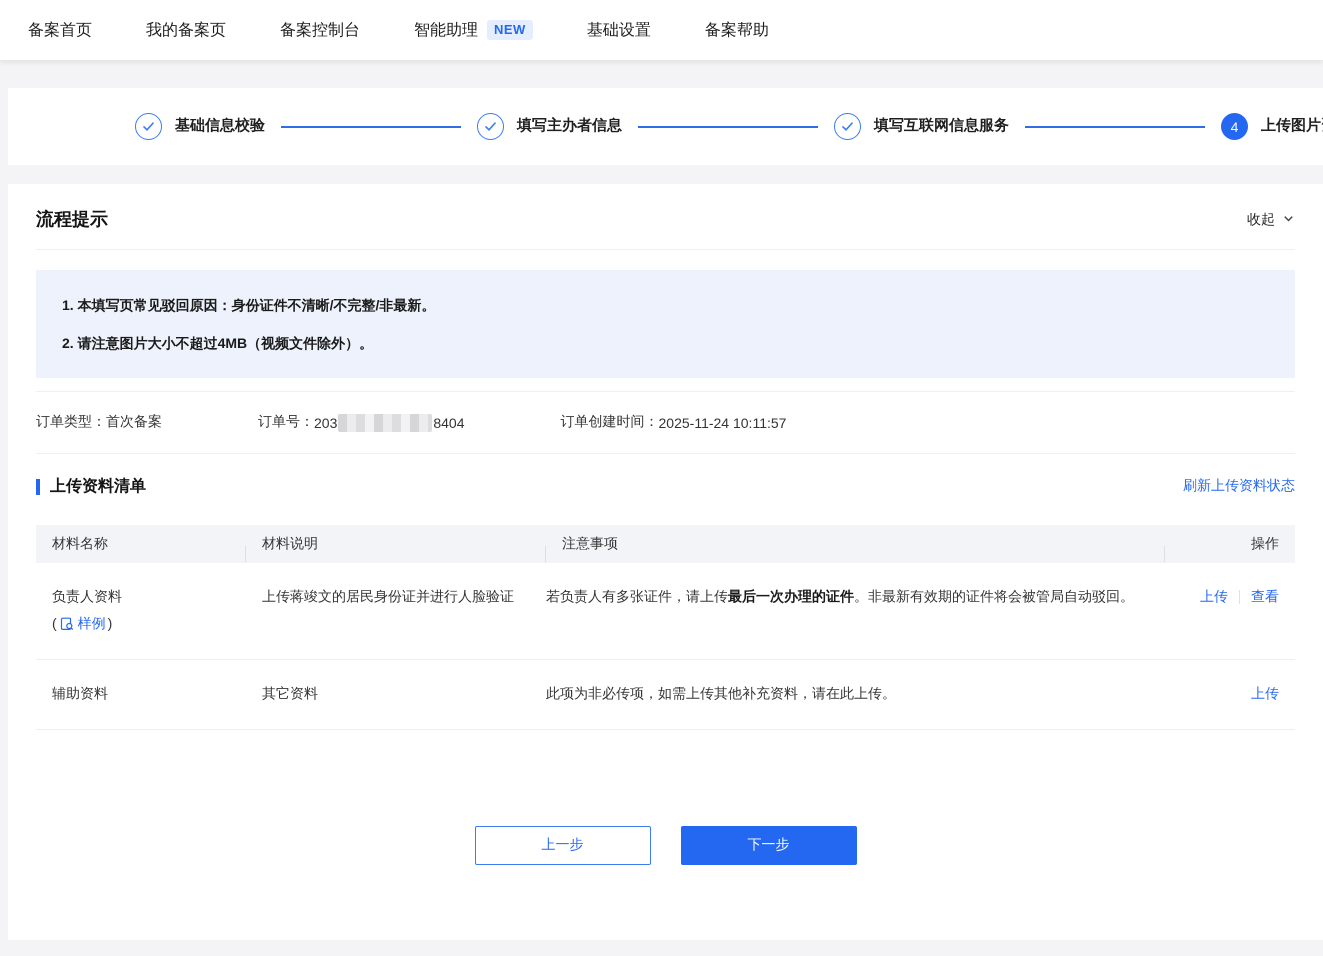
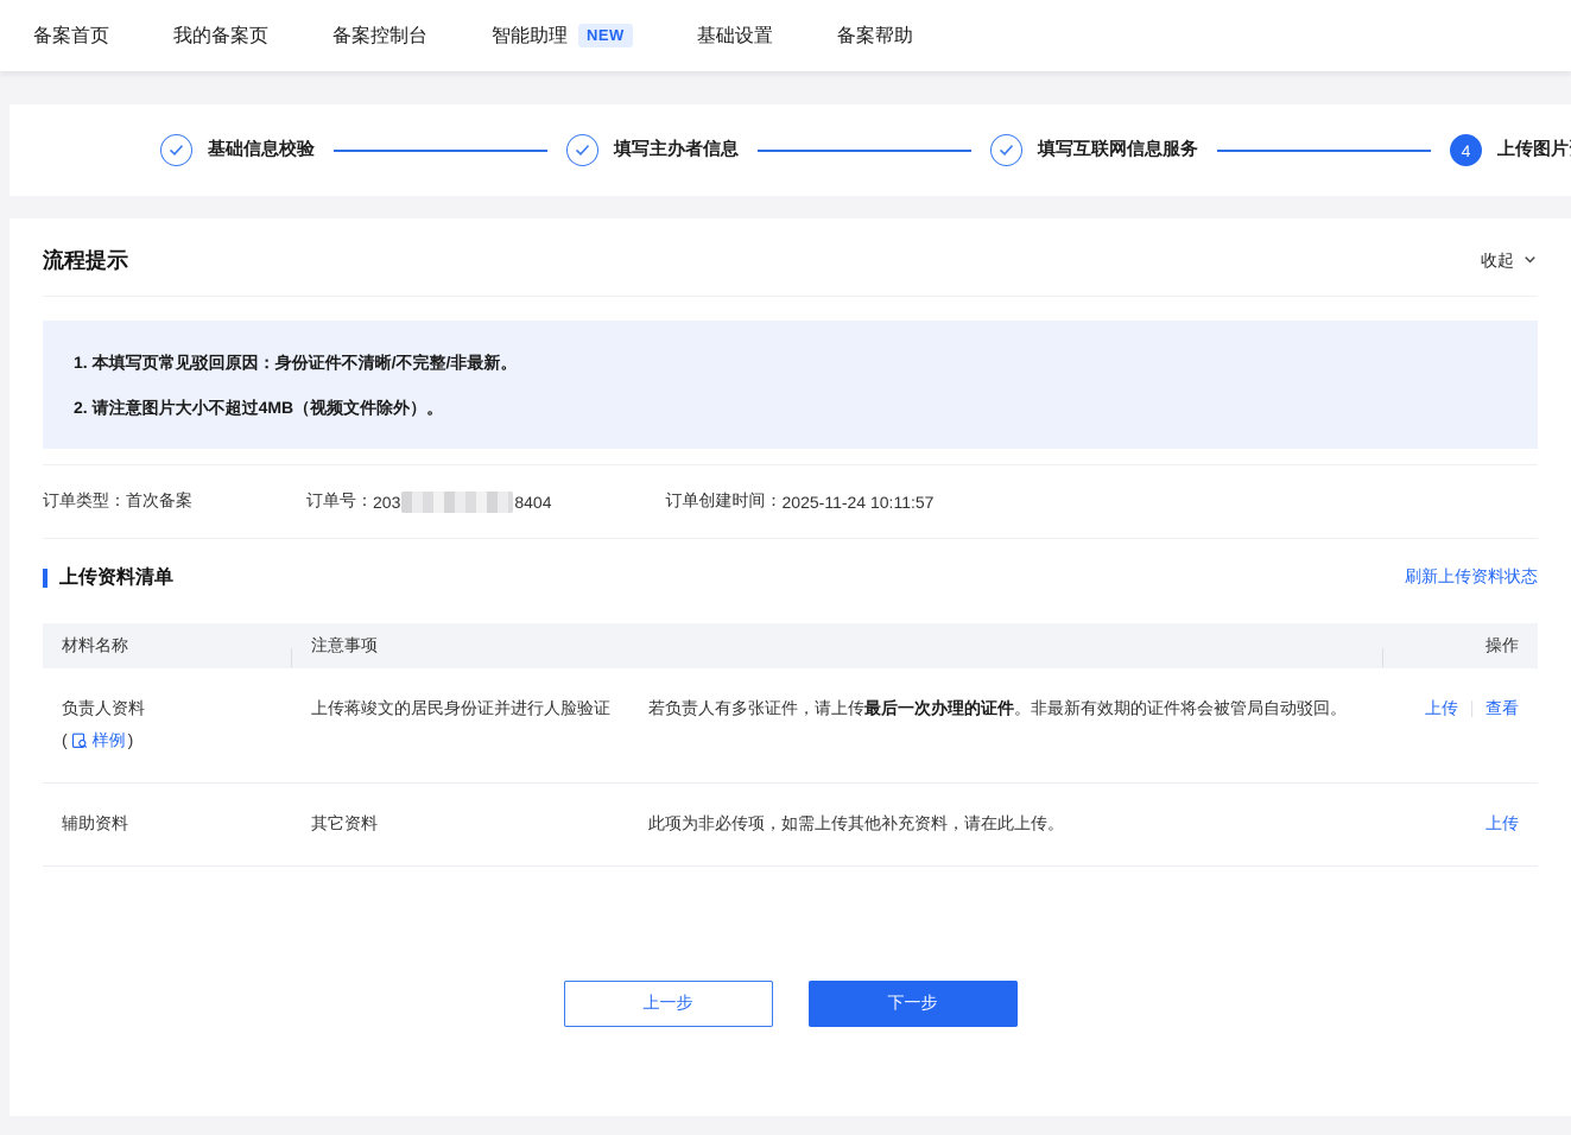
  备案首页
  我的备案页
  备案控制台
  智能助理
  NEW
  基础设置
  备案帮助
  基础信息校验
  填写主办者信息
  填写互联网信息服务
  4
  流程提示
  收起
  1. 本填写页常见驳回原因：身份证件不清晰/不完整/非最新。
  2. 请注意图片大小不超过4MB（视频文件除外）。
  订单类型：
  首次备案
  订单号：
  203
  8404
  订单创建时间：
  2025-11-24 10:11:57
  上传资料清单
  刷新上传资料状态
  材料名称
- 材料说明
  注意事项
  操作
  负责人资料
  (
  样例
  )
  上传蒋竣文的居民身份证并进行人脸验证
  若负责人有多张证件，请上传最后一次办理的证件。非最新有效期的证件将会被管局自动驳回。
  上传
  查看
  辅助资料
  其它资料
  此项为非必传项，如需上传其他补充资料，请在此上传。
  上传
  上一步
  下一步
